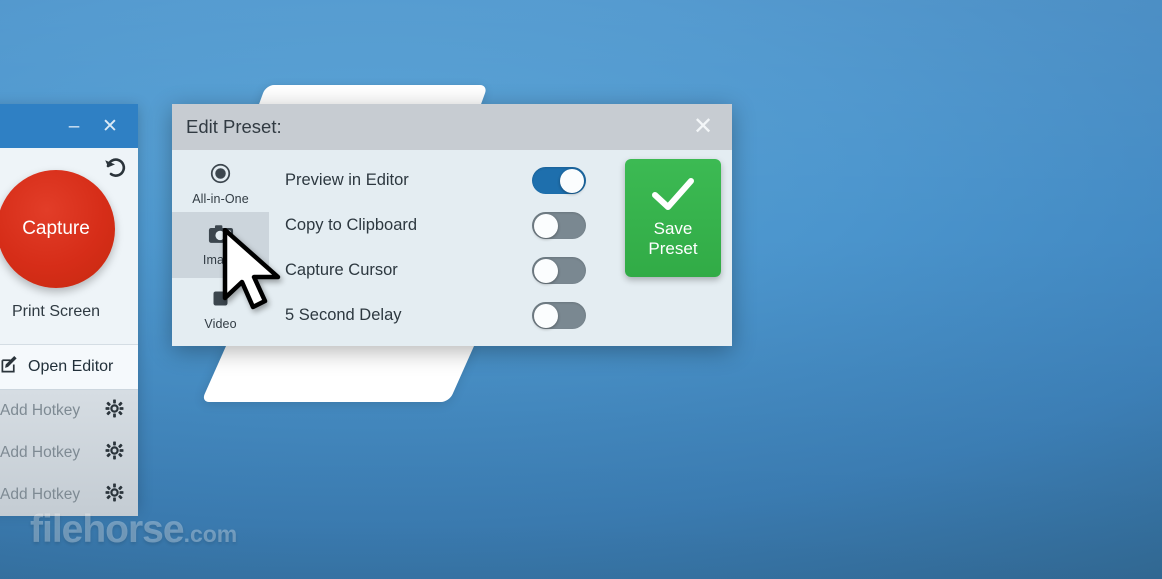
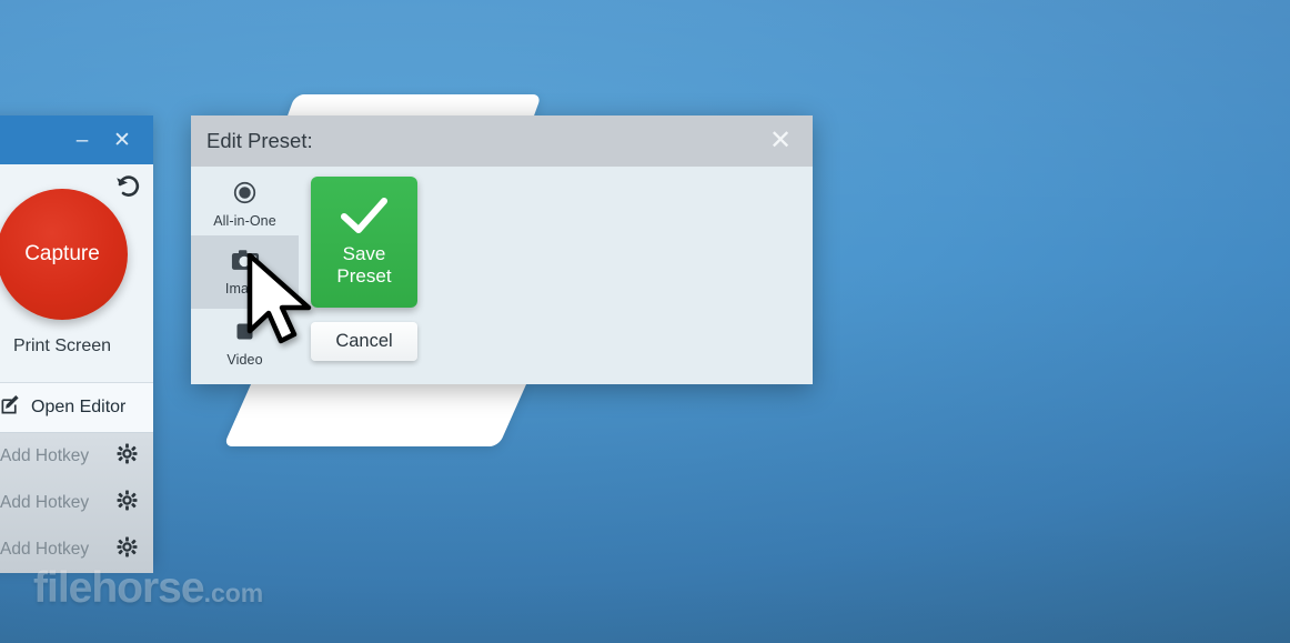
  –
  ✕
  Capture
  Print Screen
  Open Editor
  Add Hotkey
  Add Hotkey
  Add Hotkey
  Edit Preset:
  ✕
  All-in-One
  Video
- Preview in Editor
- Copy to Clipboard
- Capture Cursor
- 5 Second Delay
  Save
  Preset
+ Cancel
  filehorse.com
